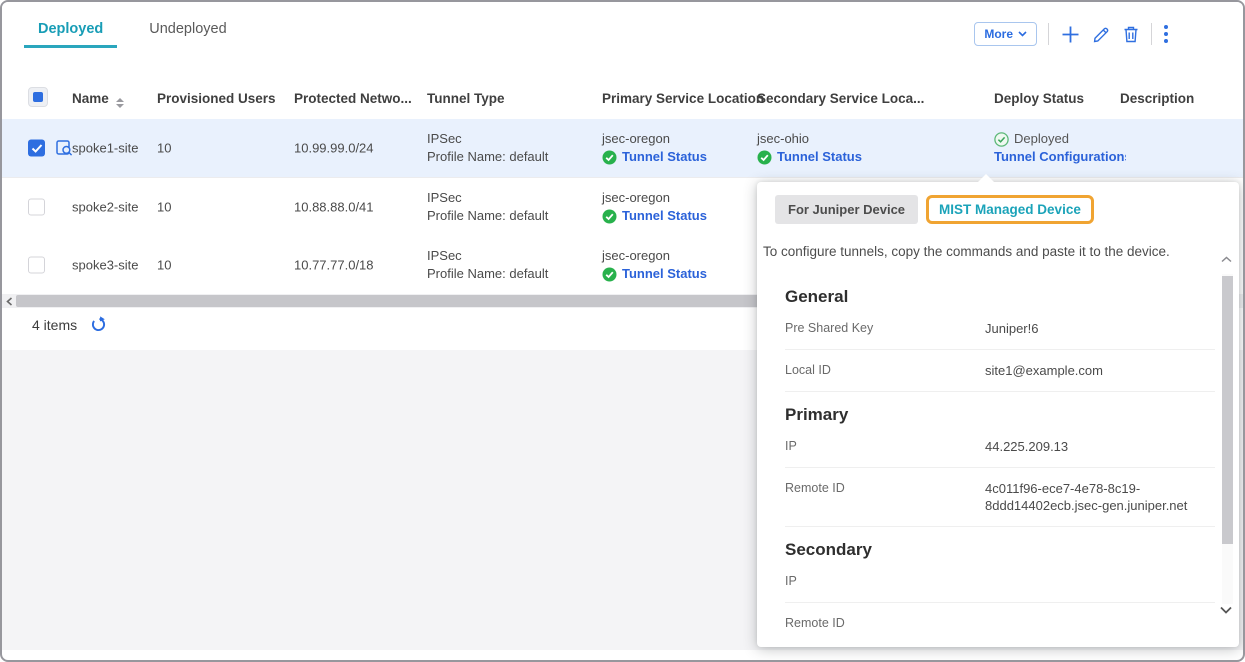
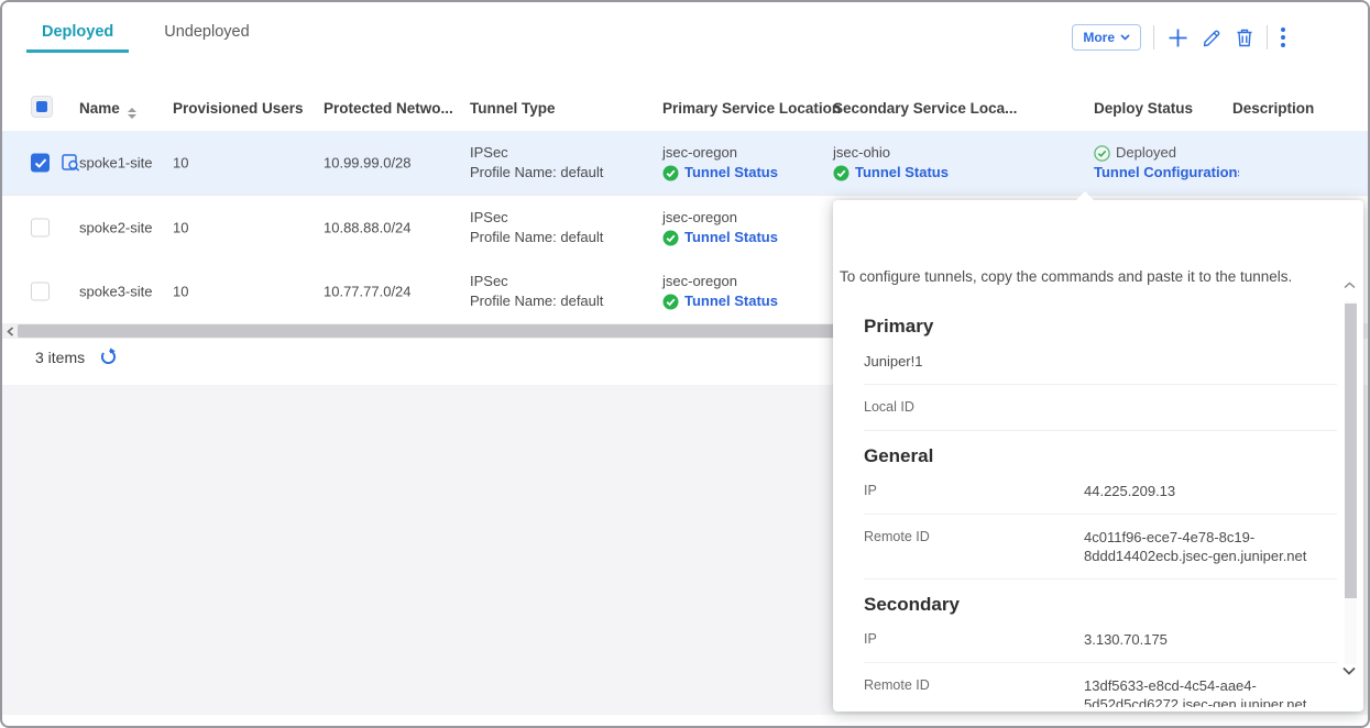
  Deployed
  Undeployed
  More
  Name
  Provisioned Users
  Protected Netwo...
  Tunnel Type
  Primary Service Location
  Secondary Service Loca...
  Deploy Status
  Description
  spoke1-site
  10
- 10.99.99.0/24
+ 10.99.99.0/28
  IPSec
  Profile Name: default
  jsec-oregon
  Tunnel Status
  jsec-ohio
  Tunnel Status
  Deployed
  Tunnel Configuration
  spoke2-site
  10
- 10.88.88.0/41
+ 10.88.88.0/24
  IPSec
  Profile Name: default
  jsec-oregon
  Tunnel Status
  spoke3-site
  10
- 10.77.77.0/18
+ 10.77.77.0/24
  IPSec
  Profile Name: default
  jsec-oregon
  Tunnel Status
- 4 items
+ 3 items
- For Juniper Device
- MIST Managed Device
- To configure tunnels, copy the commands and paste it to the device.
+ To configure tunnels, copy the commands and paste it to the tunnels.
- General
+ Primary
- Pre Shared Key
- Juniper!6
+ Juniper!1
  Local ID
- site1@example.com
- Primary
+ General
  IP
  44.225.209.13
  Remote ID
  4c011f96-ece7-4e78-8c19-8ddd14402ecb.jsec-gen.juniper.net
  Secondary
  IP
+ 3.130.70.175
  Remote ID
+ 13df5633-e8cd-4c54-aae4-5d52d5cd6272.jsec-gen.juniper.net
